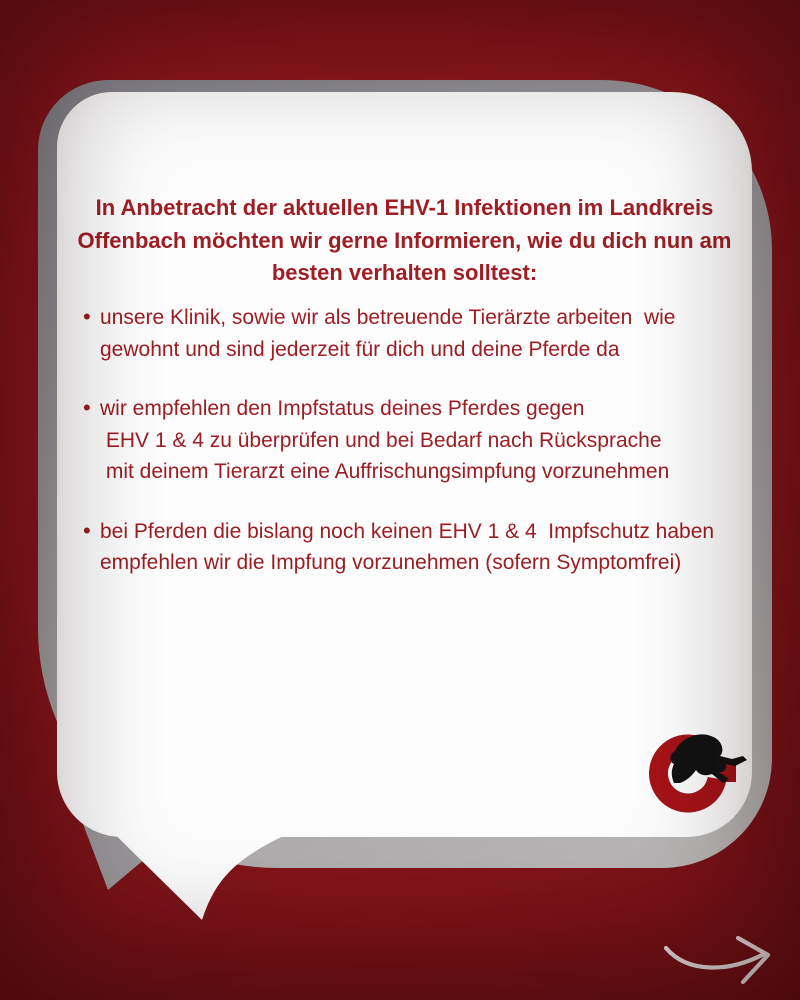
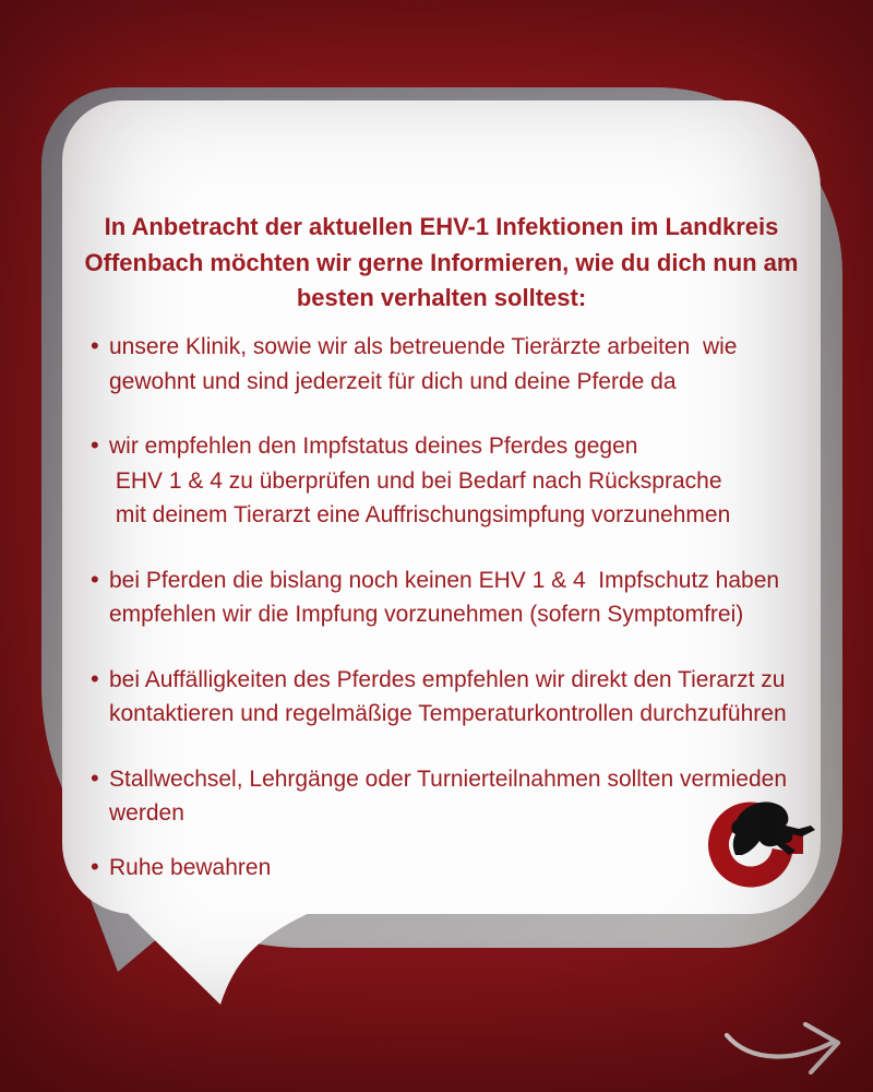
  In Anbetracht der aktuellen EHV-1 Infektionen im Landkreis
  Offenbach möchten wir gerne Informieren, wie du dich nun am
  besten verhalten solltest:
  unsere Klinik, sowie wir als betreuende Tierärzte arbeiten wie
  gewohnt und sind jederzeit für dich und deine Pferde da
  wir empfehlen den Impfstatus deines Pferdes gegen
  EHV 1 & 4 zu überprüfen und bei Bedarf nach Rücksprache
  mit deinem Tierarzt eine Auffrischungsimpfung vorzunehmen
  bei Pferden die bislang noch keinen EHV 1 & 4 Impfschutz haben
  empfehlen wir die Impfung vorzunehmen (sofern Symptomfrei)
+ bei Auffälligkeiten des Pferdes empfehlen wir direkt den Tierarzt zu
+ kontaktieren und regelmäßige Temperaturkontrollen durchzuführen
+ Stallwechsel, Lehrgänge oder Turnierteilnahmen sollten vermieden
+ werden
+ Ruhe bewahren
